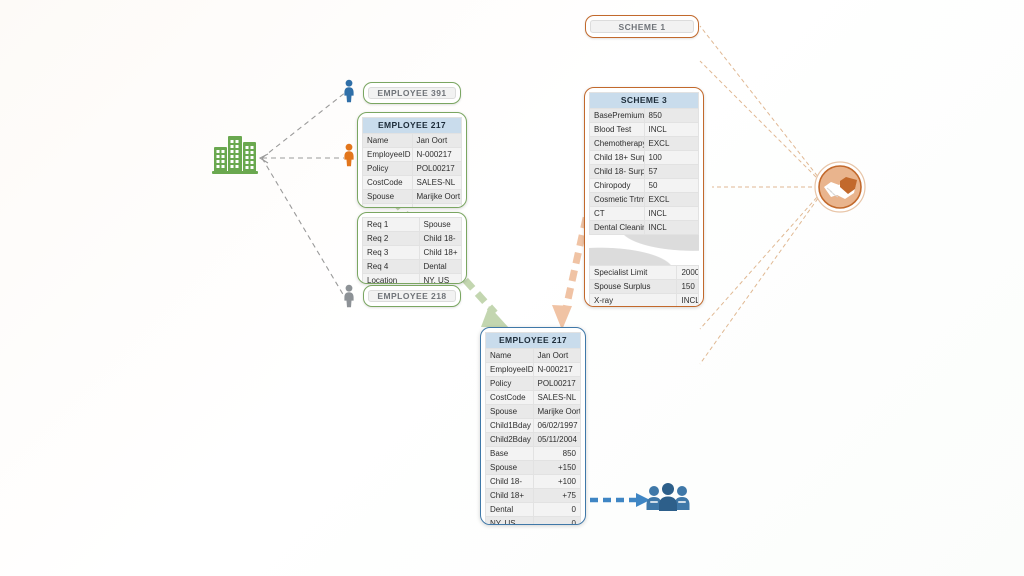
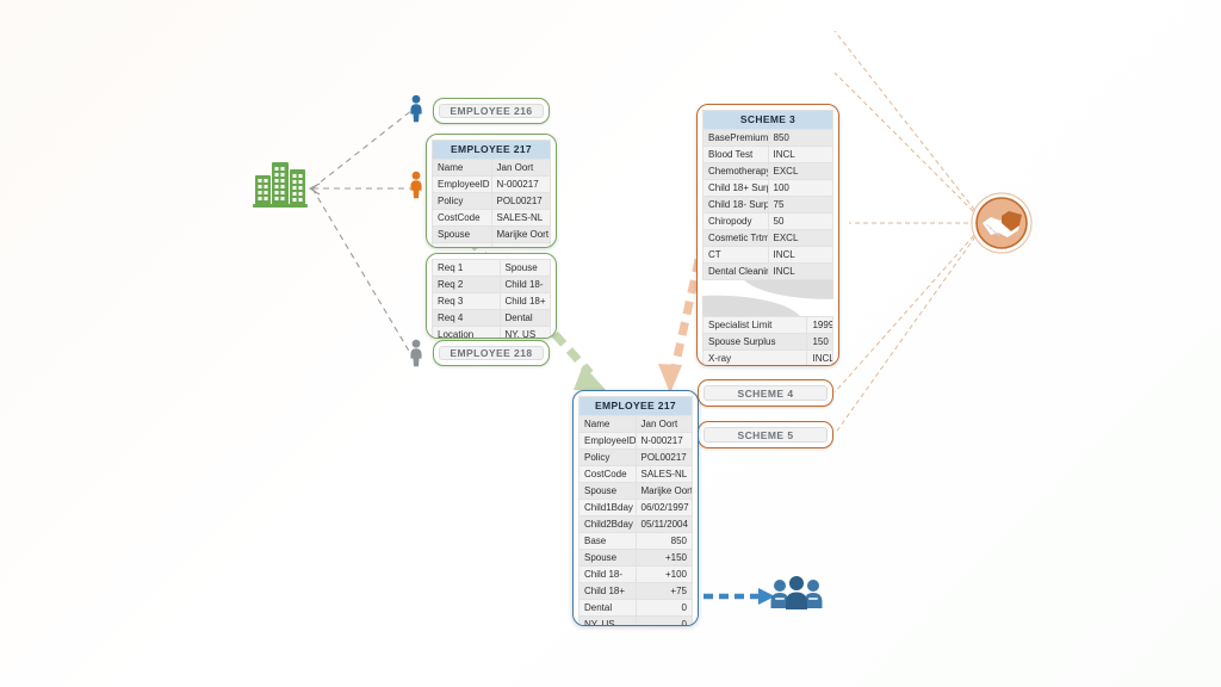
- EMPLOYEE 391
+ EMPLOYEE 216
  EMPLOYEE 217
  Name	Jan Oort
  EmployeeID	N-000217
  Policy	POL00217
  CostCode	SALES-NL
  Spouse	Marijke Oort
  Req 1	Spouse
  Req 2	Child 18-
  Req 3	Child 18+
  Req 4	Dental
  Location	NY, US
  EMPLOYEE 218
- SCHEME 1
  SCHEME 3
  BasePremium	850
  Blood Test	INCL
  Chemotherap	EXCL
  Child 18+ Sur	100
- Child 18- Surp	57
+ Child 18- Surp	75
  Chiropody	50
  Cosmetic Trtm	EXCL
  CT	INCL
  Dental Cleani	INCL
- Specialist Limit	2000
+ Specialist Limit	1999
  Spouse Surplus	150
  X-ray	INCL
+ SCHEME 4
+ SCHEME 5
  EMPLOYEE 217
  Name	Jan Oort
  EmployeeID	N-000217
  Policy	POL00217
  CostCode	SALES-NL
  Spouse	Marijke Oort
  Child1Bday	06/02/1997
  Child2Bday	05/11/2004
  Base	850
  Spouse	+150
  Child 18-	+100
  Child 18+	+75
  Dental	0
  NY, US	0
